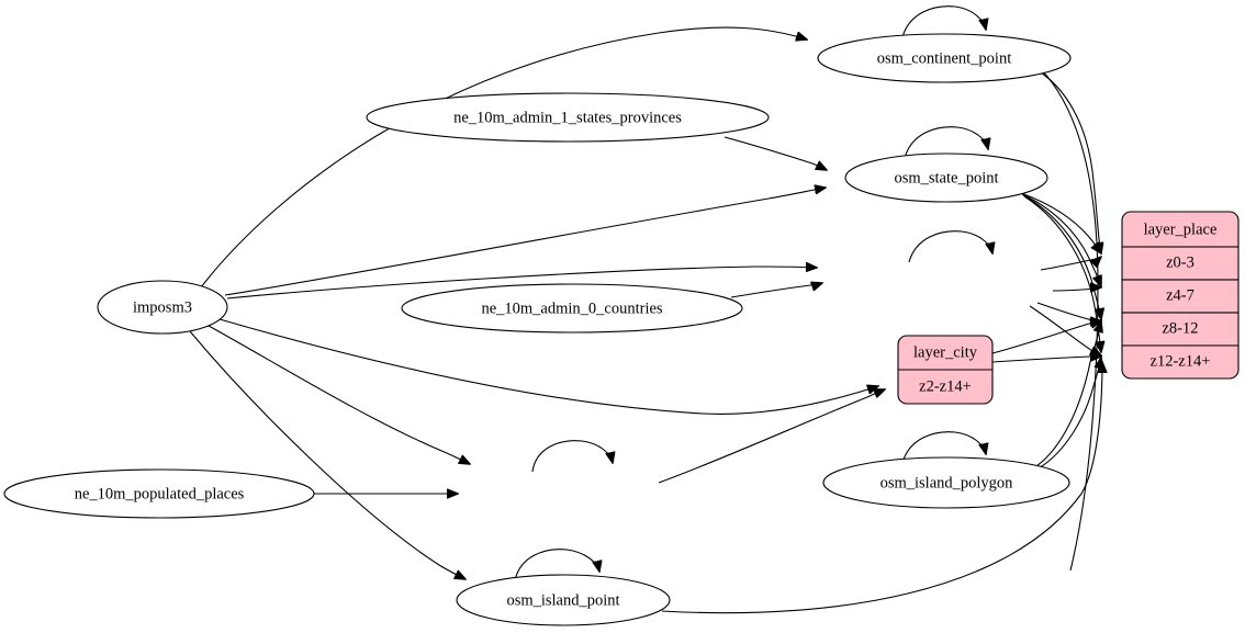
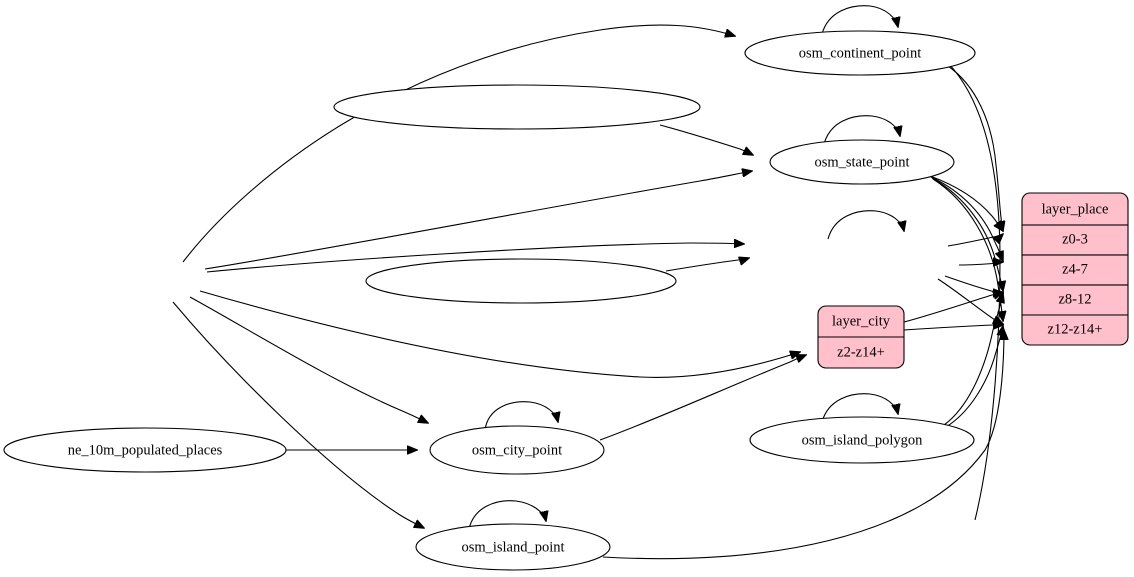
- imposm3
- ne_10m_admin_1_states_provinces
- ne_10m_admin_0_countries
  ne_10m_populated_places
  osm_continent_point
  osm_state_point
+ osm_city_point
  osm_island_point
  osm_island_polygon
  layer_place
  z0-3
  z4-7
  z8-12
  z12-z14+
  layer_city
  z2-z14+
